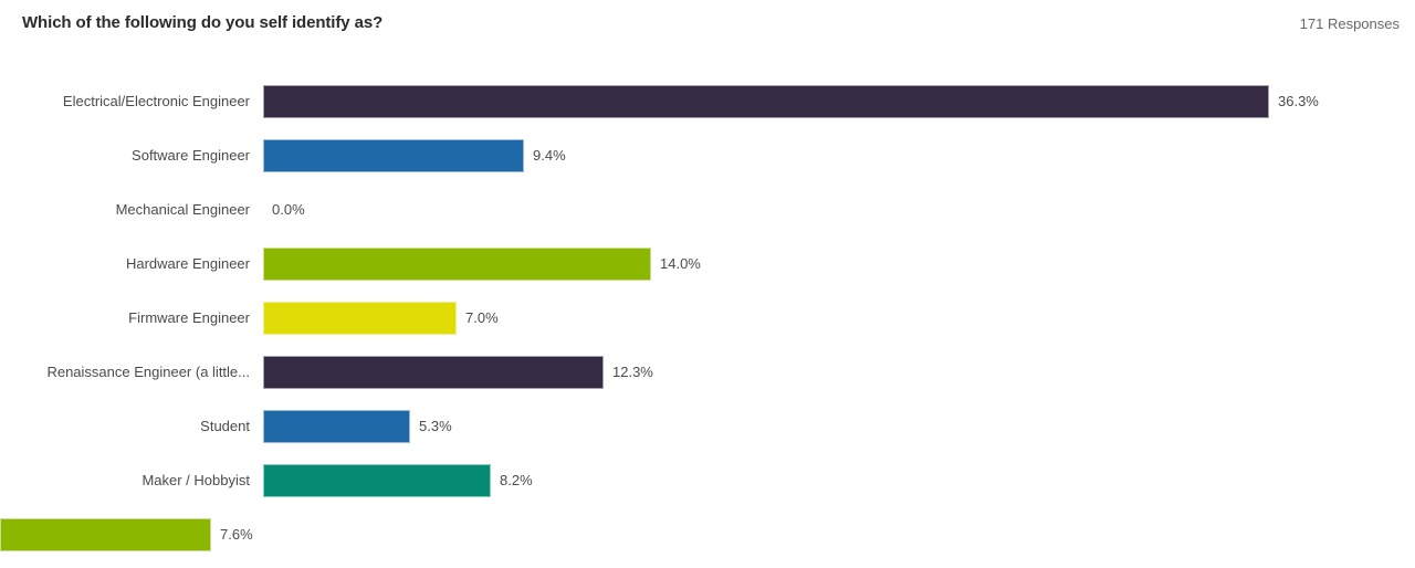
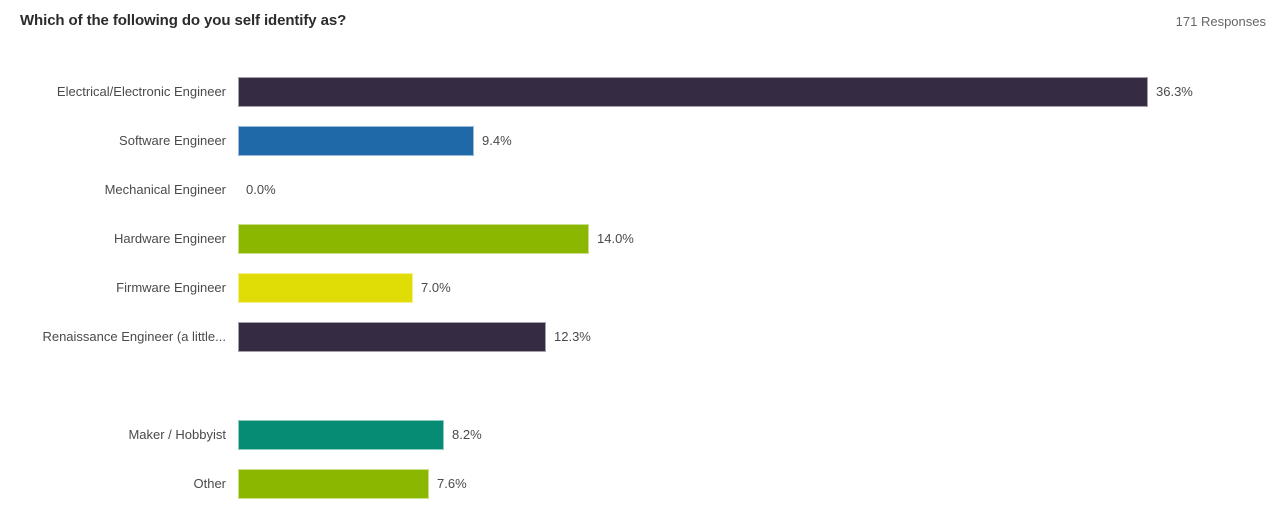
  Which of the following do you self identify as?
  171 Responses
  Electrical/Electronic Engineer
  36.3%
  Software Engineer
  9.4%
  Mechanical Engineer
  0.0%
  Hardware Engineer
  14.0%
  Firmware Engineer
  7.0%
  Renaissance Engineer (a little...
  12.3%
- Student
- 5.3%
  Maker / Hobbyist
  8.2%
+ Other
  7.6%
